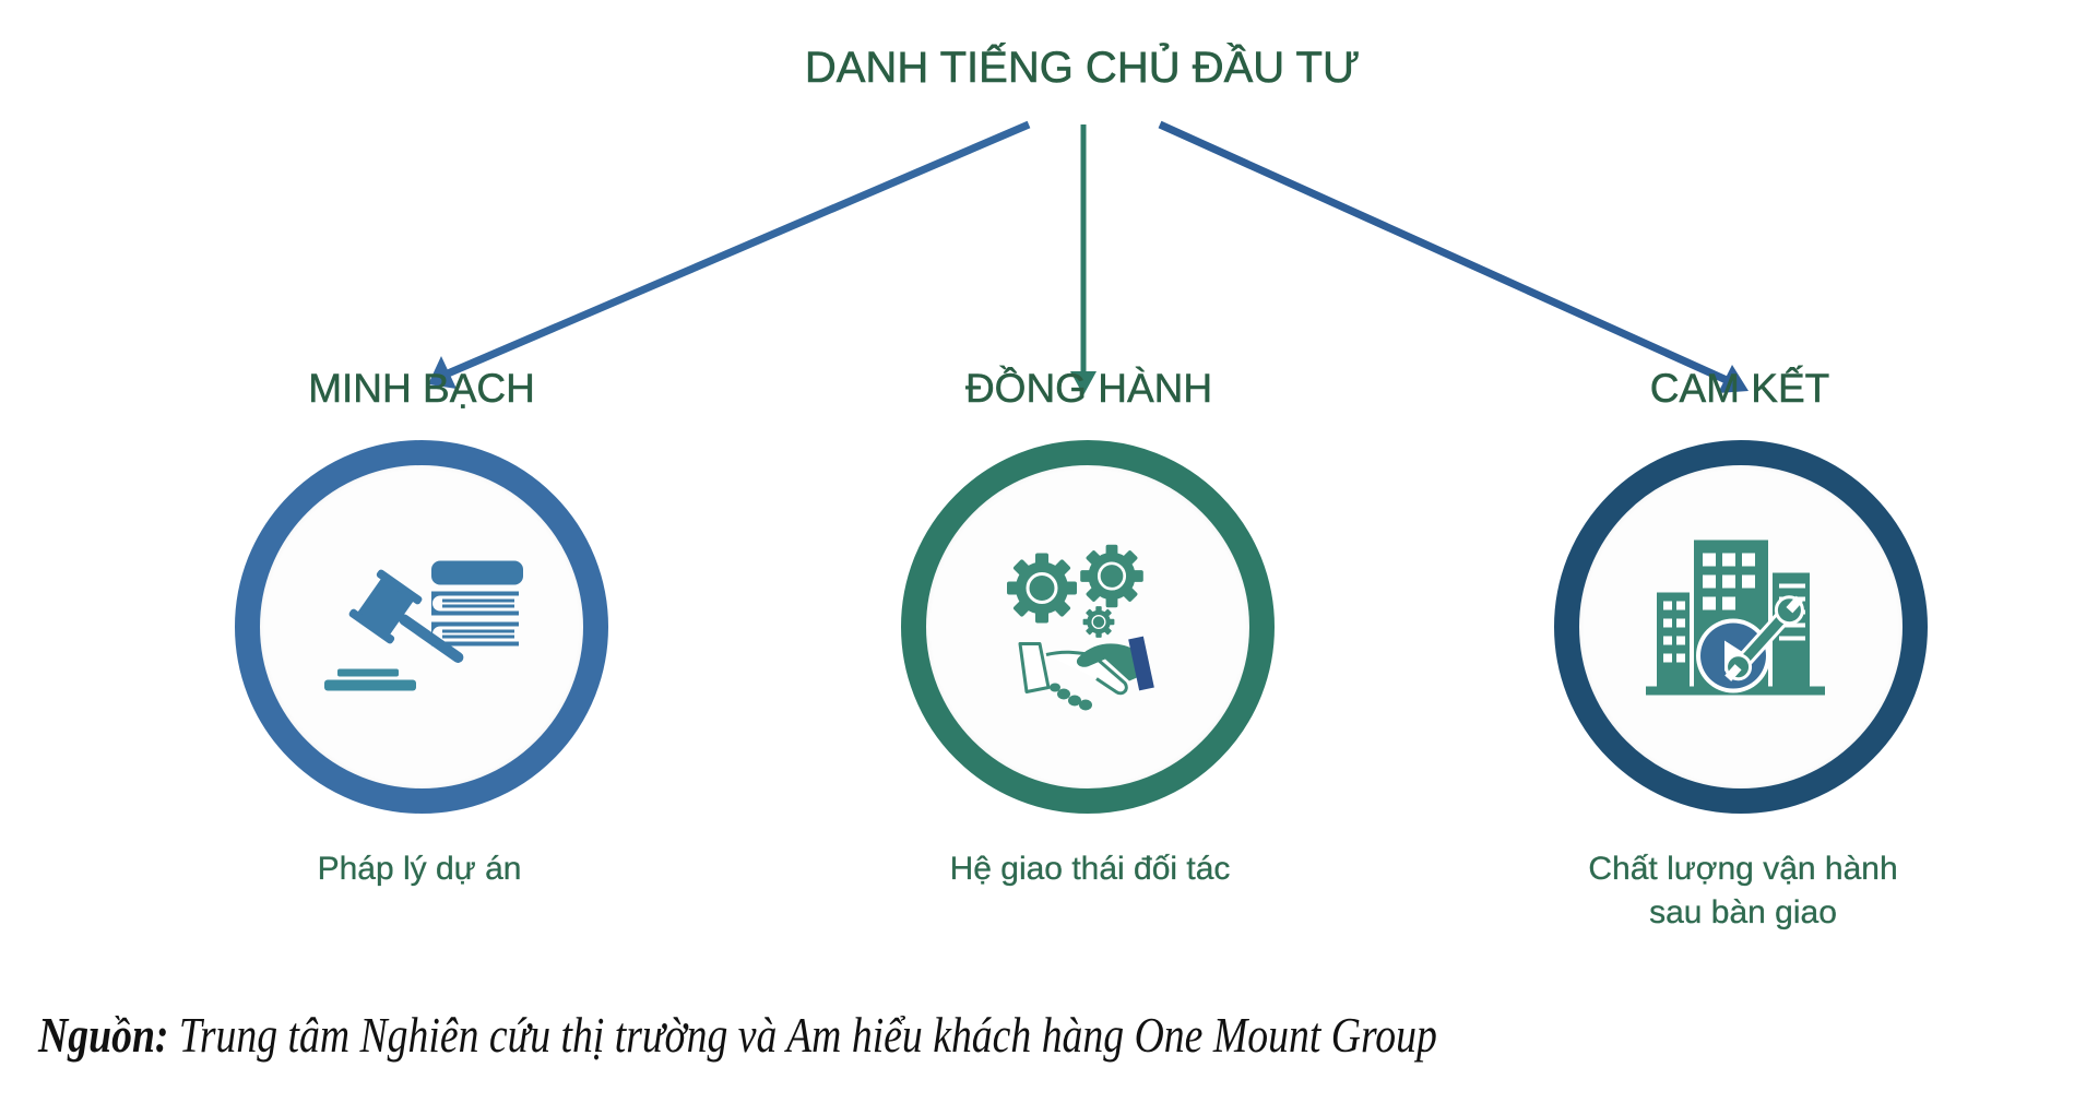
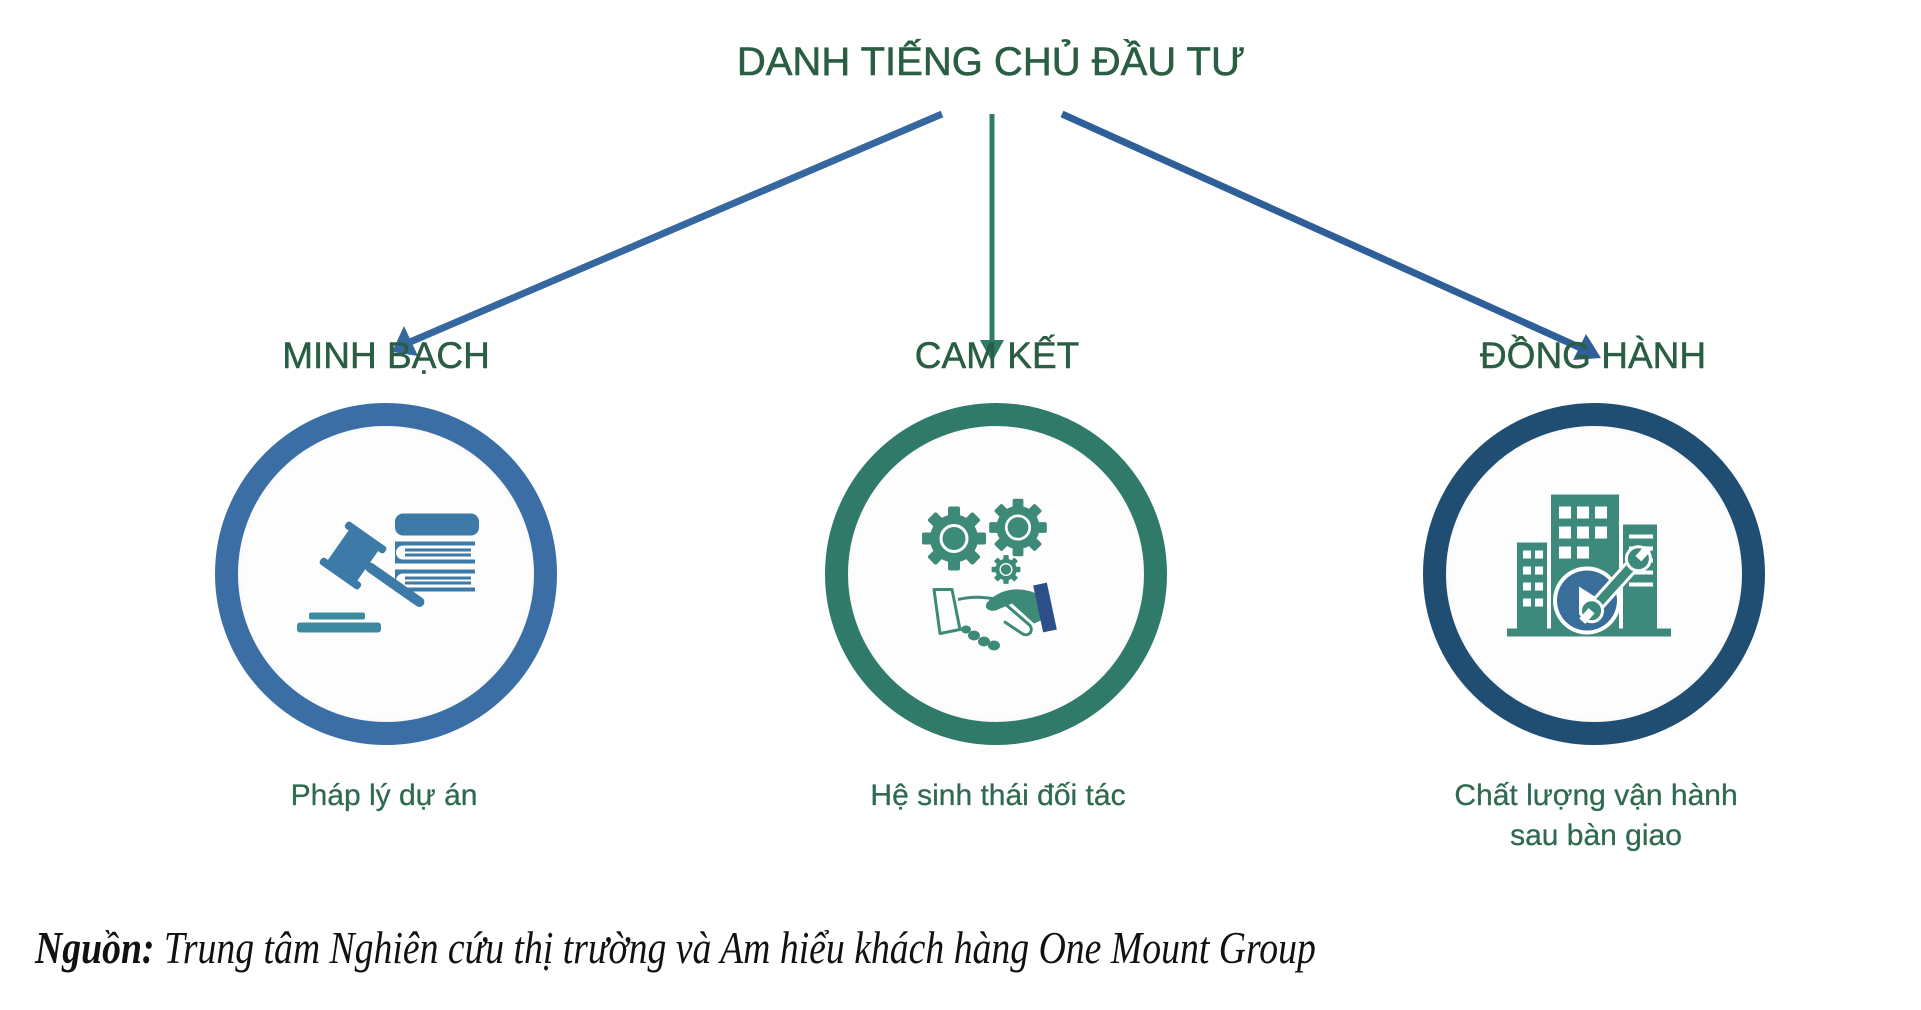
  DANH TIẾNG CHỦ ĐẦU TƯ
  MINH BẠCH
  Pháp lý dự án
- ĐỒNG HÀNH
+ CAM KẾT
- Hệ giao thái đối tác
+ Hệ sinh thái đối tác
- CAM KẾT
+ ĐỒNG HÀNH
  Chất lượng vận hành
  sau bàn giao
  Nguồn: Trung tâm Nghiên cứu thị trường và Am hiểu khách hàng One Mount Group
